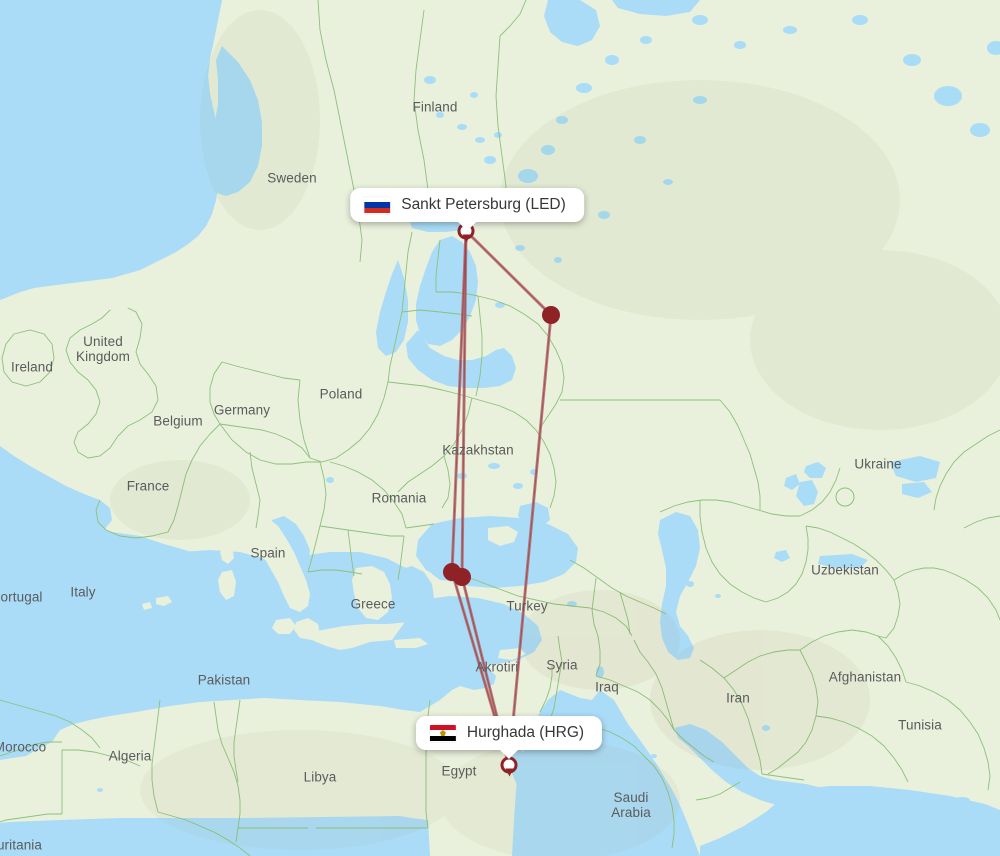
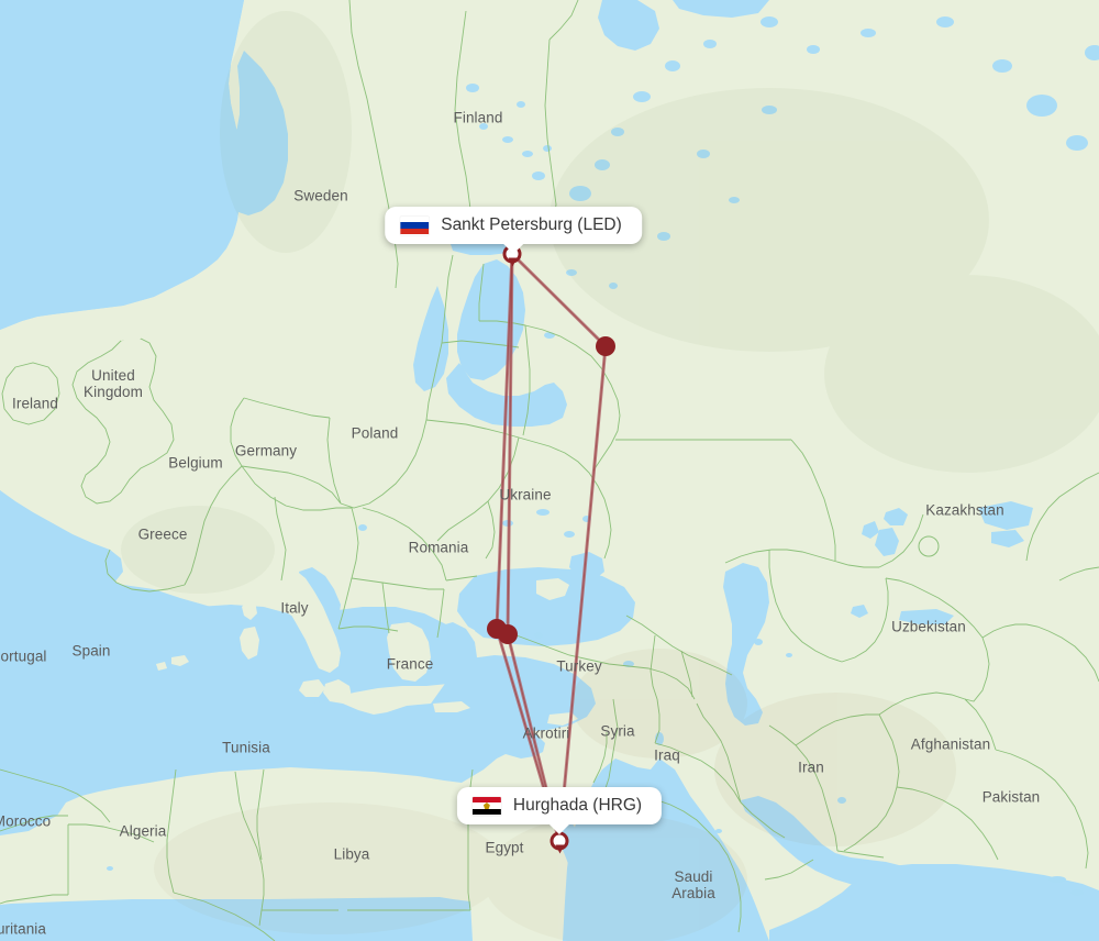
  Finland
  Sweden
  United
  Kingdom
  Ireland
  Poland
  Germany
  Belgium
- France
+ Greece
- Kazakhstan
+ Ukraine
  Romania
- Spain
+ Italy
- Greece
+ France
  Turkey
- Italy
+ Spain
  ortugal
- Pakistan
+ Tunisia
  Algeria
  orocco
  Libya
  uritania
  Egypt
  Akrotiri
  Syria
  Iraq
  Saudi
  Arabia
  Iran
  Afghanistan
- Tunisia
+ Pakistan
- Ukraine
+ Kazakhstan
  Uzbekistan
  Sankt Petersburg (LED)
  Hurghada (HRG)
